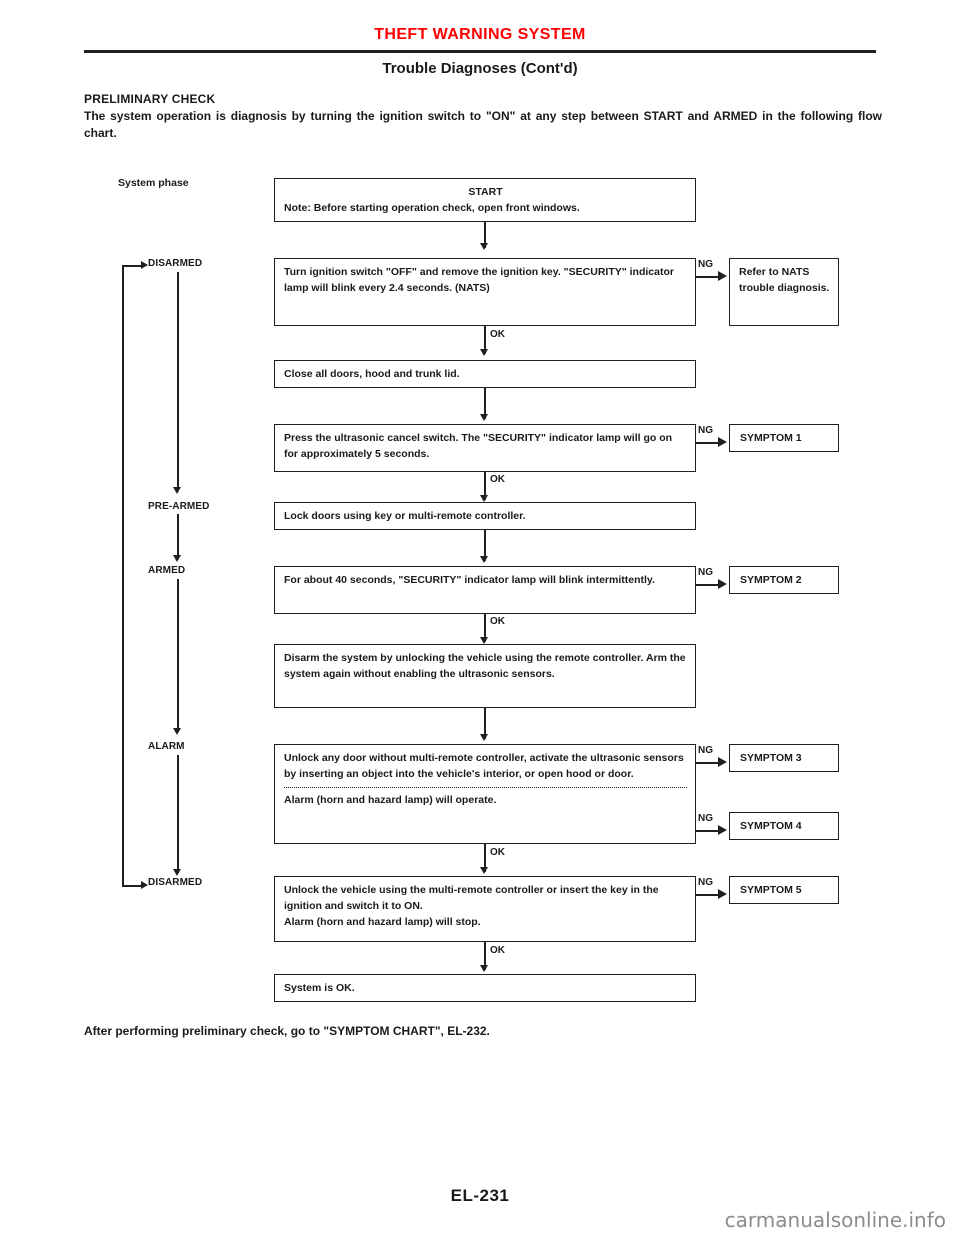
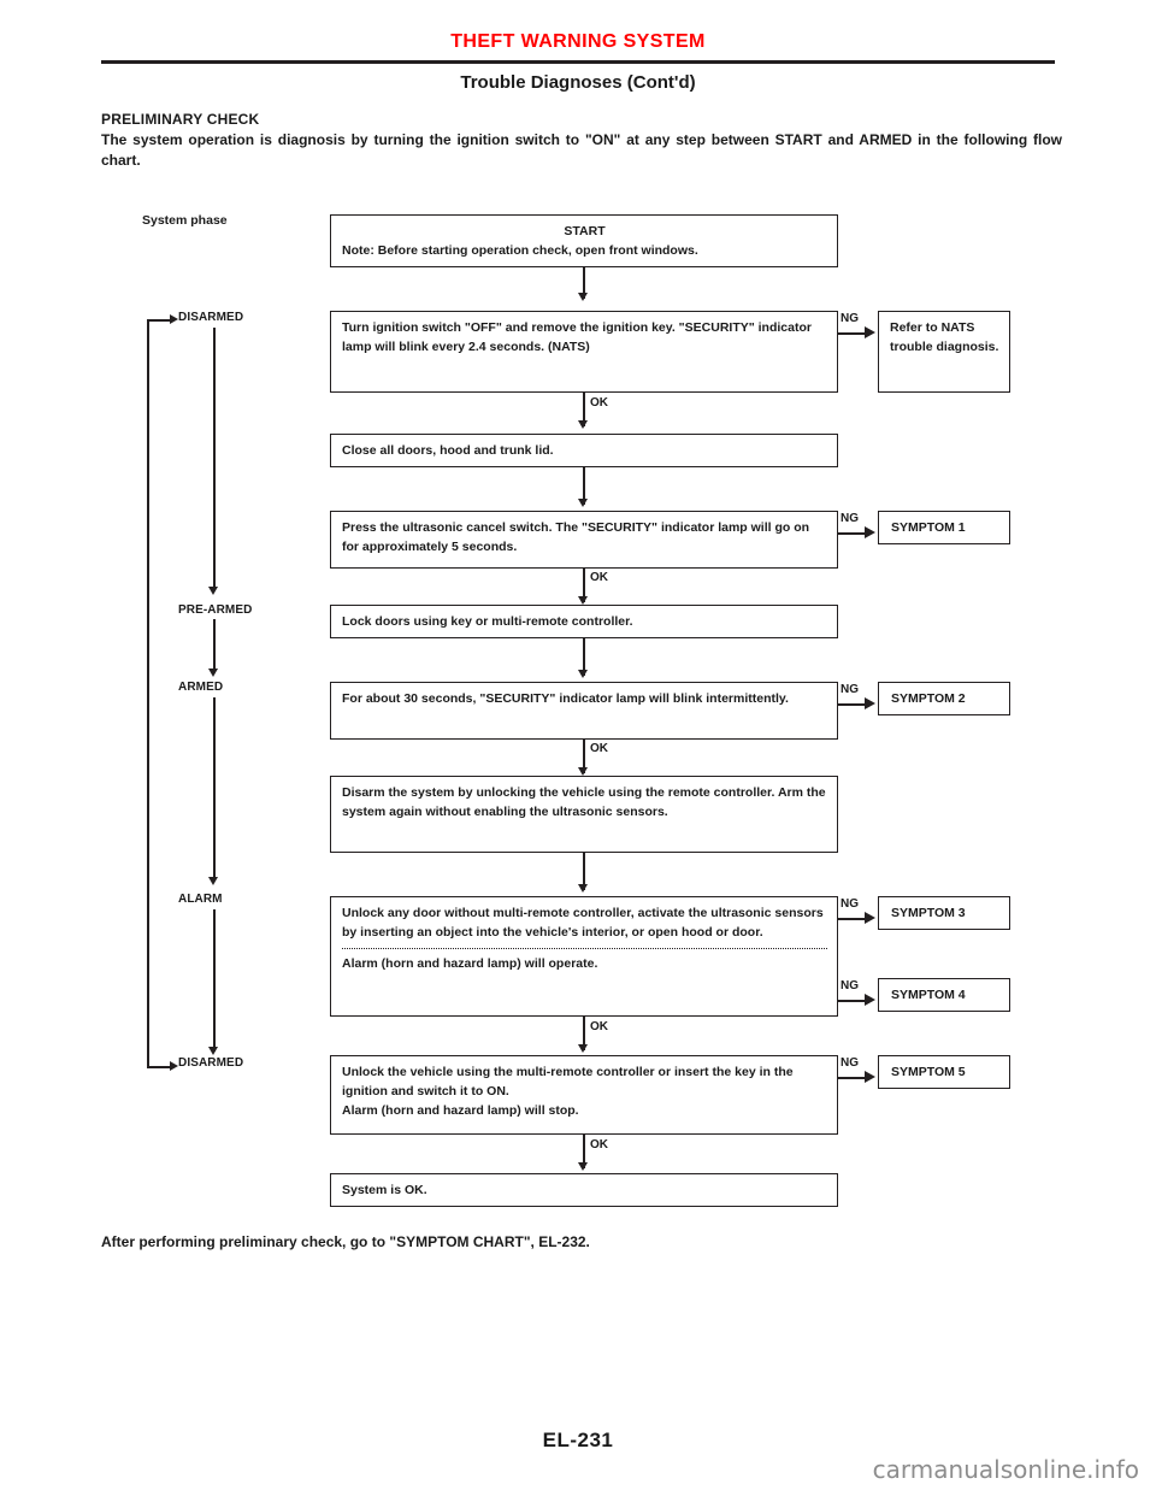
  THEFT WARNING SYSTEM
  Trouble Diagnoses (Cont'd)
  PRELIMINARY CHECK
  The system operation is diagnosis by turning the ignition switch to "ON" at any step between START and ARMED in the following flow chart.
  System phase
  DISARMED
  PRE-ARMED
  ARMED
  ALARM
  DISARMED
  START
  Note: Before starting operation check, open front windows.
  Turn ignition switch "OFF" and remove the ignition key. "SECURITY" indicator lamp will blink every 2.4 seconds. (NATS)
  NG
  Refer to NATS trouble diagnosis.
  OK
  Close all doors, hood and trunk lid.
  Press the ultrasonic cancel switch. The "SECURITY" indicator lamp will go on for approximately 5 seconds.
  NG
  SYMPTOM 1
  OK
  Lock doors using key or multi-remote controller.
- For about 40 seconds, "SECURITY" indicator lamp will blink intermittently.
+ For about 30 seconds, "SECURITY" indicator lamp will blink intermittently.
  NG
  SYMPTOM 2
  OK
  Disarm the system by unlocking the vehicle using the remote controller. Arm the system again without enabling the ultrasonic sensors.
  Unlock any door without multi-remote controller, activate the ultrasonic sensors by inserting an object into the vehicle's interior, or open hood or door.
  Alarm (horn and hazard lamp) will operate.
  NG
  SYMPTOM 3
  NG
  SYMPTOM 4
  OK
  Unlock the vehicle using the multi-remote controller or insert the key in the ignition and switch it to ON.
  Alarm (horn and hazard lamp) will stop.
  NG
  SYMPTOM 5
  OK
  System is OK.
  After performing preliminary check, go to "SYMPTOM CHART", EL-232.
  EL-231
  carmanualsonline.info
